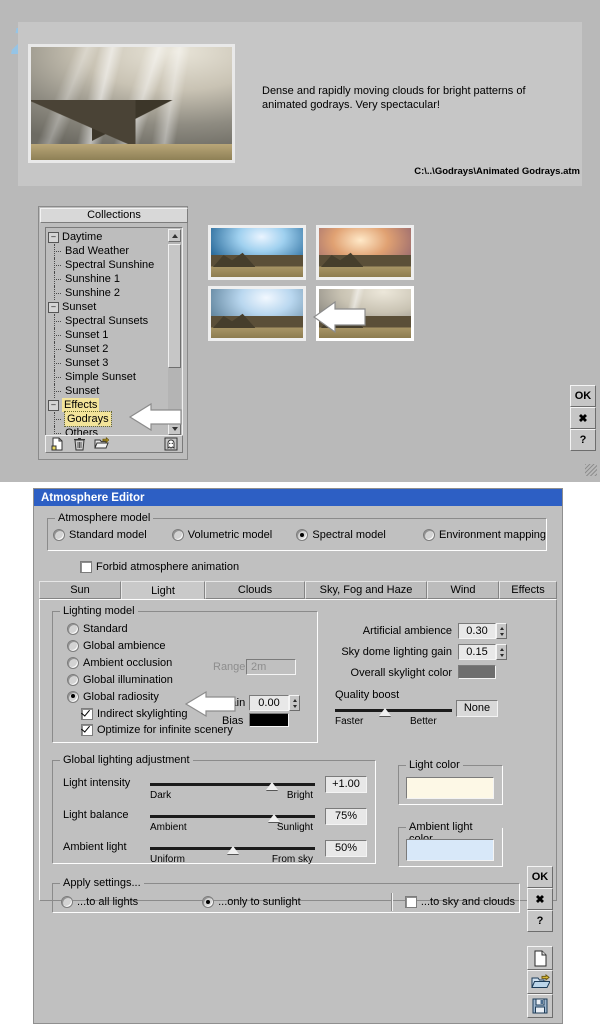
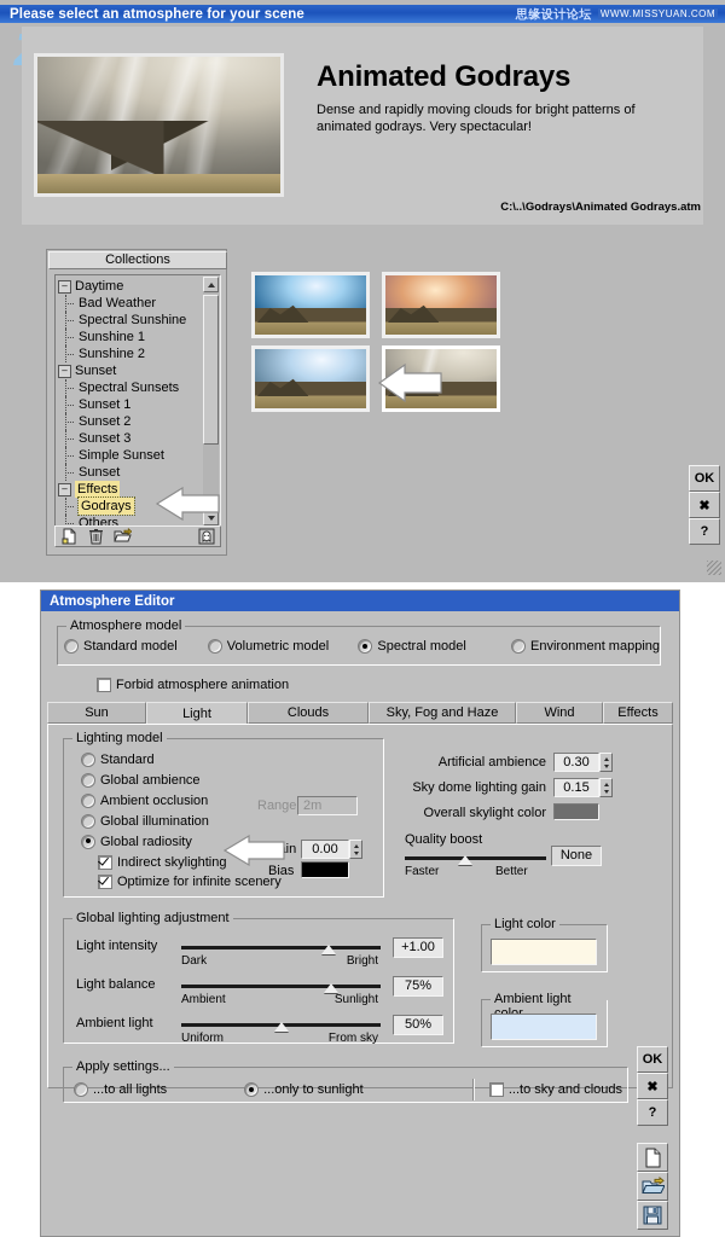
+ Please select an atmosphere for your scene
+ 思缘设计论坛
+ WWW.MISSYUAN.COM
+ Animated Godrays
  Dense and rapidly moving clouds for bright patterns of animated godrays. Very spectacular!
  C:\..\Godrays\Animated Godrays.atm
  Collections
  – Daytime
  Bad Weather
  Spectral Sunshine
  Sunshine 1
  Sunshine 2
  – Sunset
  Spectral Sunsets
  Sunset 1
  Sunset 2
  Sunset 3
  Simple Sunset
  Sunset
  – Effects
  Godrays
  Others
  OK
  ✖
  ?
  Atmosphere Editor
  Atmosphere model
  Standard model
  Volumetric model
  Spectral model
  Environment mapping
  Forbid atmosphere animation
  Sun
  Light
  Clouds
  Sky, Fog and Haze
  Wind
  Effects
  Lighting model
  Standard
  Global ambience
  Ambient occlusion
  Global illumination
  Global radiosity
  Indirect skylighting
  Optimize for infinite scenery
  Range
  2m
  0.00
  Bias
  Artificial ambience
  0.30
  Sky dome lighting gain
  0.15
  Overall skylight color
  Quality boost
  Faster
  Better
  None
  Global lighting adjustment
  Light intensity
  Dark
  Bright
  +1.00
  Light balance
  Ambient
  Sunlight
  75%
  Ambient light
  Uniform
  From sky
  50%
  Light color
  Ambient light
  Apply settings...
  ...to all lights
  ...only to sunlight
  ...to sky and clouds
  OK
  ✖
  ?
